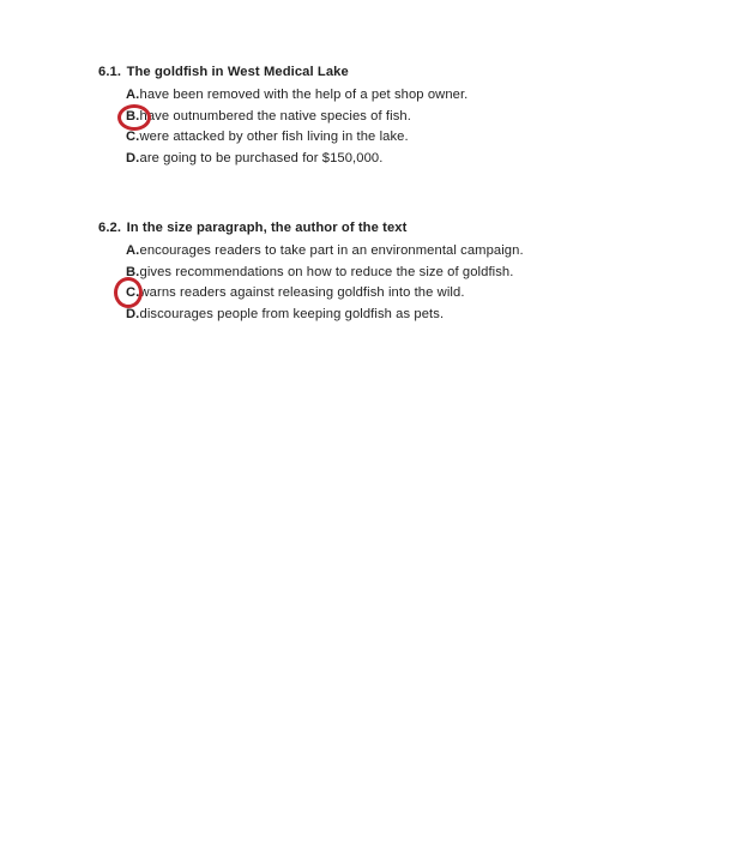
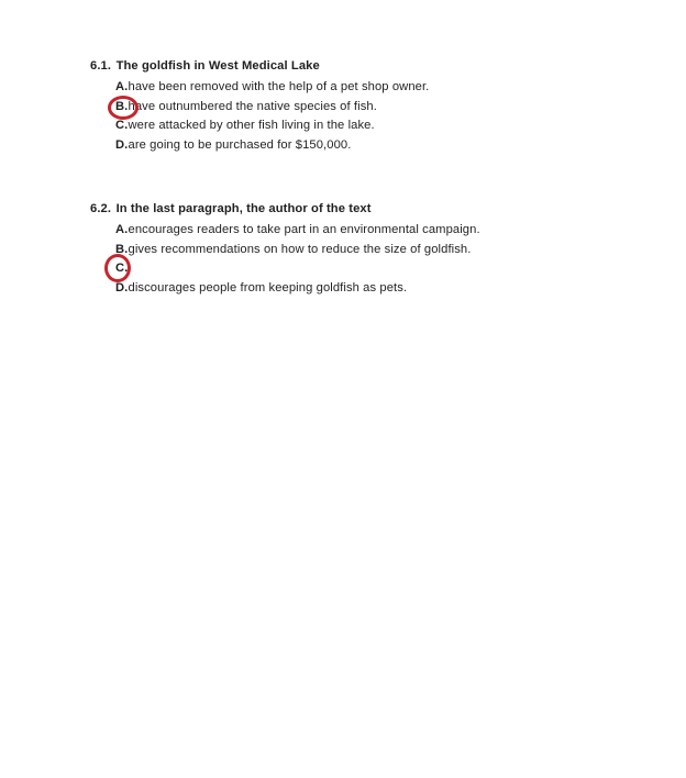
  6.1.
  The goldfish in West Medical Lake
  A.
  have been removed with the help of a pet shop owner.
  B.
  have outnumbered the native species of fish.
  C.
  were attacked by other fish living in the lake.
  D.
  are going to be purchased for $150,000.
  6.2.
- In the size paragraph, the author of the text
+ In the last paragraph, the author of the text
  A.
  encourages readers to take part in an environmental campaign.
  B.
  gives recommendations on how to reduce the size of goldfish.
  C.
- warns readers against releasing goldfish into the wild.
  D.
  discourages people from keeping goldfish as pets.
